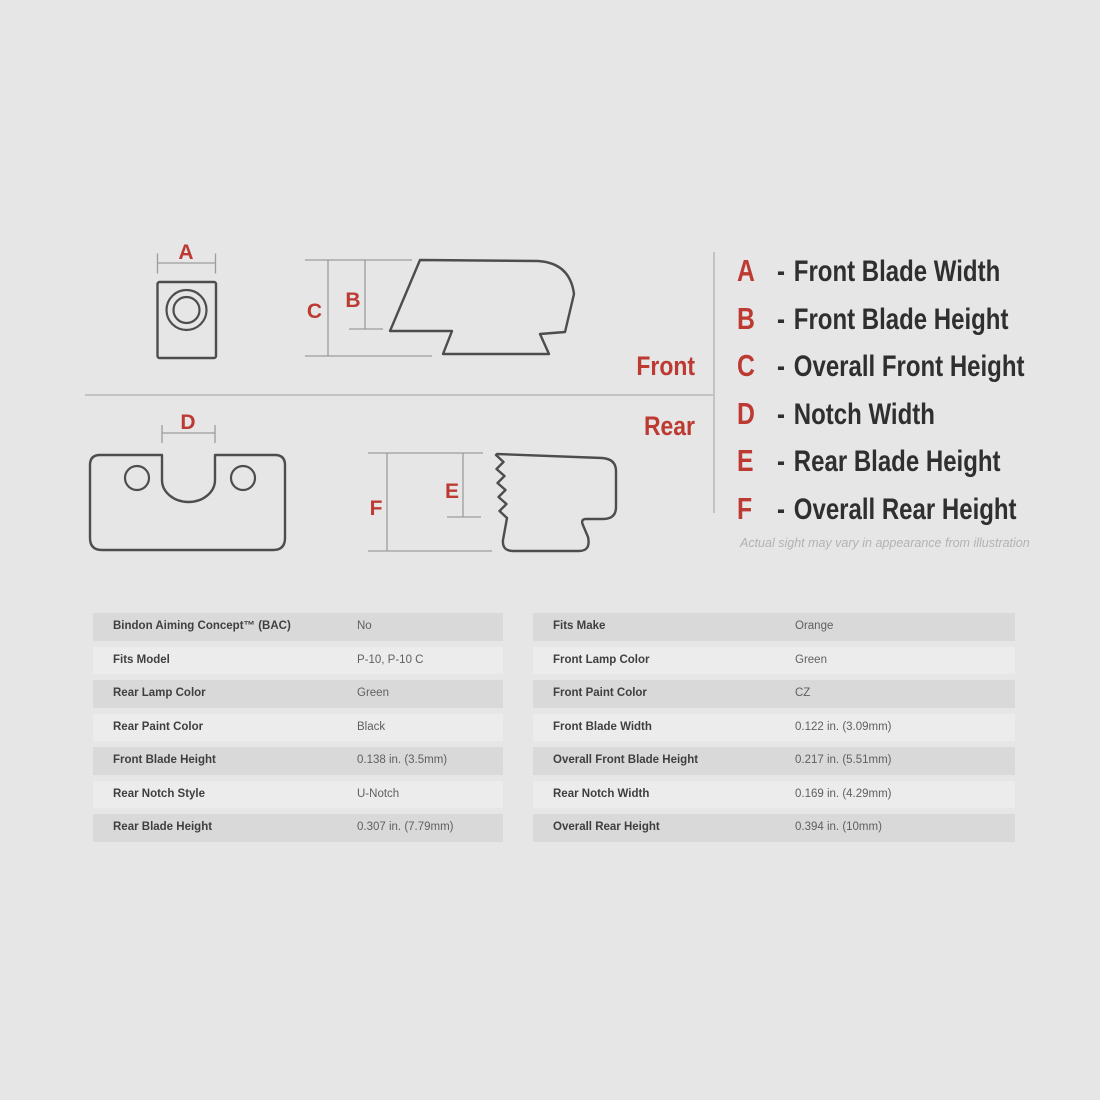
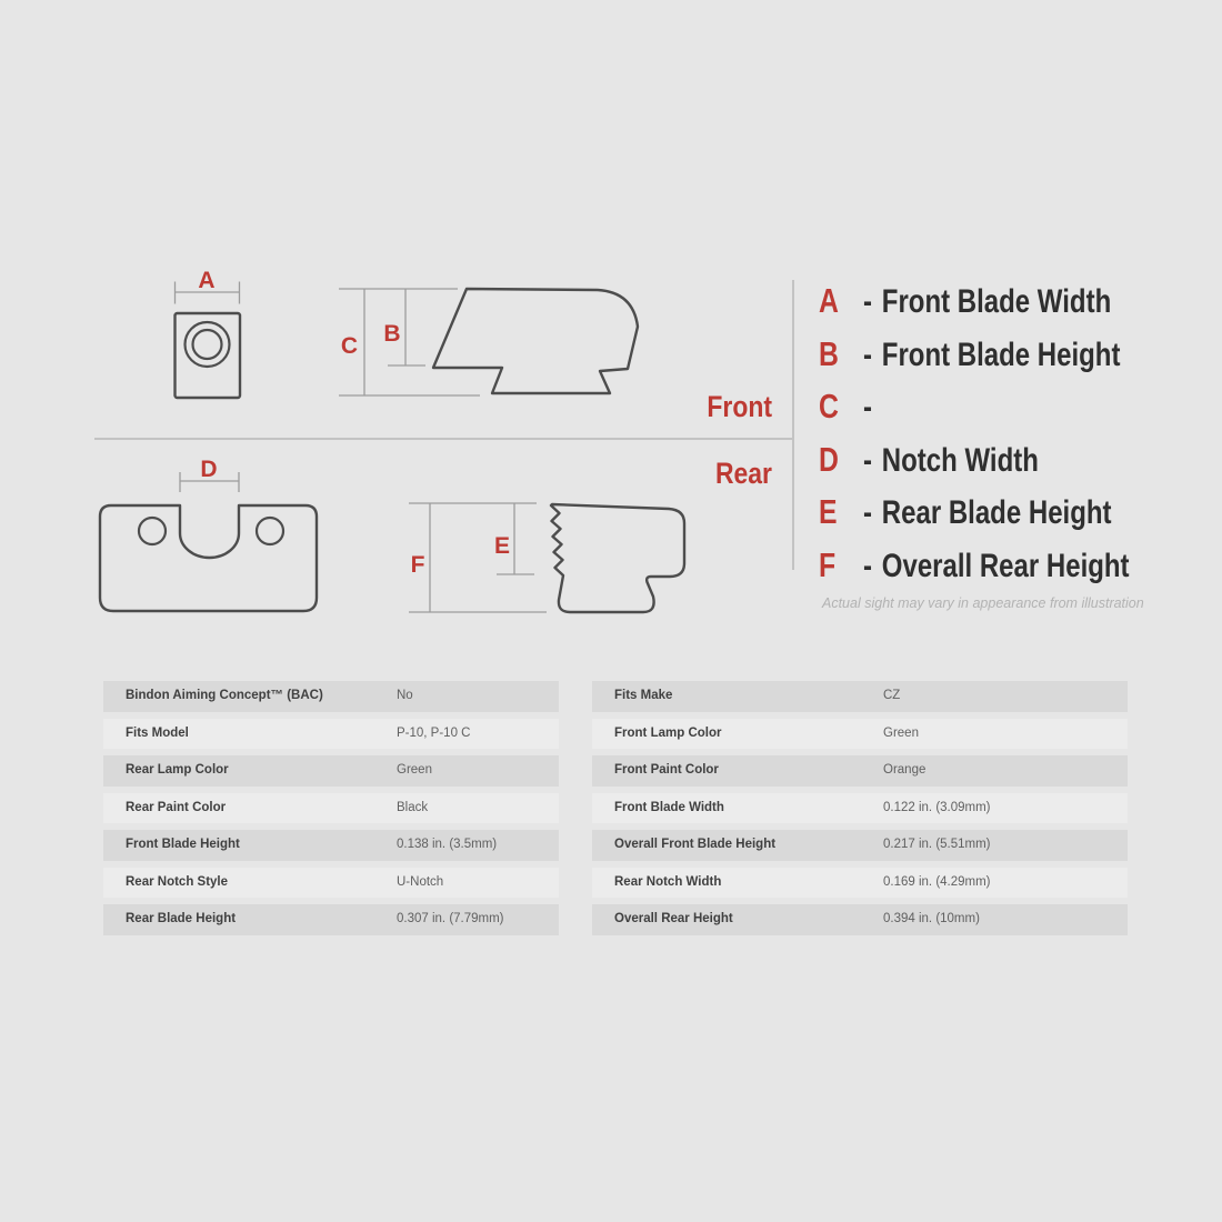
  A
  C
  B
  D
  F
  E
  Front
  Rear
  A
  -
  Front Blade Width
  B
  -
  Front Blade Height
  C
  -
- Overall Front Height
  D
  -
  Notch Width
  E
  -
  Rear Blade Height
  F
  -
  Overall Rear Height
  Actual sight may vary in appearance from illustration
  Bindon Aiming Concept™ (BAC)
  No
  Fits Model
  P-10, P-10 C
  Rear Lamp Color
  Green
  Rear Paint Color
  Black
  Front Blade Height
  0.138 in. (3.5mm)
  Rear Notch Style
  U-Notch
  Rear Blade Height
  0.307 in. (7.79mm)
  Fits Make
- Orange
+ CZ
  Front Lamp Color
  Green
  Front Paint Color
- CZ
+ Orange
  Front Blade Width
  0.122 in. (3.09mm)
  Overall Front Blade Height
  0.217 in. (5.51mm)
  Rear Notch Width
  0.169 in. (4.29mm)
  Overall Rear Height
  0.394 in. (10mm)
